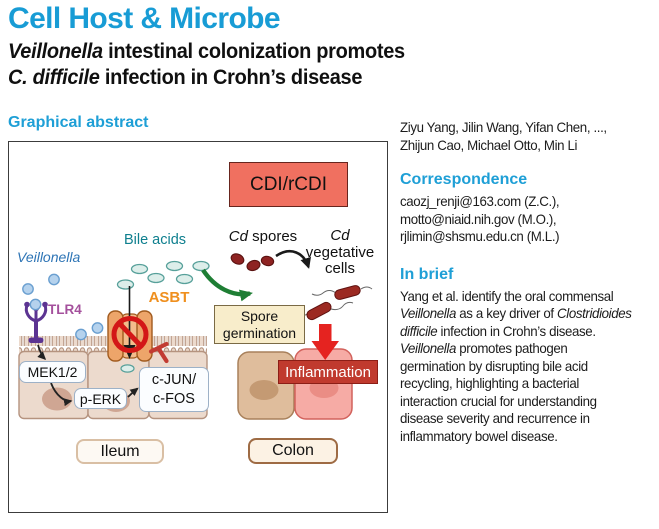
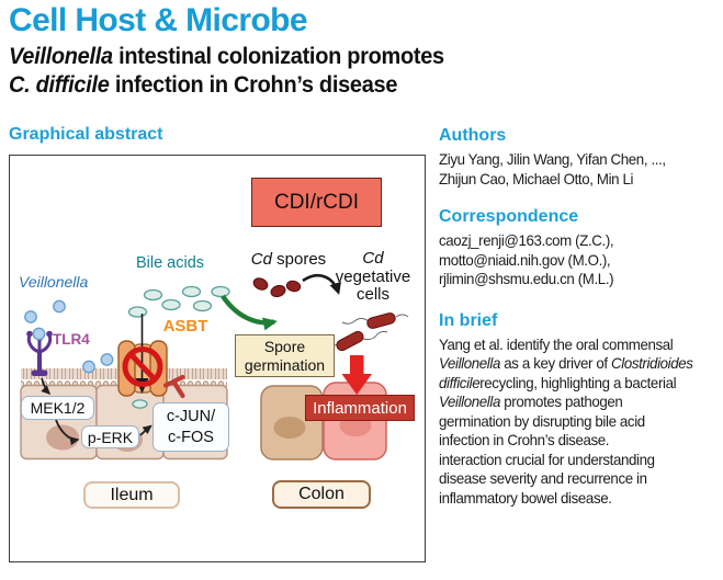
  Cell Host & Microbe
  Veillonella intestinal colonization promotes
  C. difficile infection in Crohn’s disease
  Graphical abstract
  CDI/rCDI
  Bile acids
  Veillonella
  Cd spores
  Cd
  vegetative
  cells
  ASBT
  TLR4
  MEK1/2
  p-ERK
  c-JUN/
  c-FOS
  Spore
  germination
  Inflammation
  Ileum
  Colon
+ Authors
  Ziyu Yang, Jilin Wang, Yifan Chen, ...,
  Zhijun Cao, Michael Otto, Min Li
  Correspondence
  caozj_renji@163.com (Z.C.),
  motto@niaid.nih.gov (M.O.),
  rjlimin@shsmu.edu.cn (M.L.)
  In brief
  Yang et al. identify the oral commensal
  Veillonella as a key driver of Clostridioides
- difficile infection in Crohn’s disease.
+ difficilerecycling, highlighting a bacterial
  Veillonella promotes pathogen
  germination by disrupting bile acid
- recycling, highlighting a bacterial
+ infection in Crohn’s disease.
  interaction crucial for understanding
  disease severity and recurrence in
  inflammatory bowel disease.
